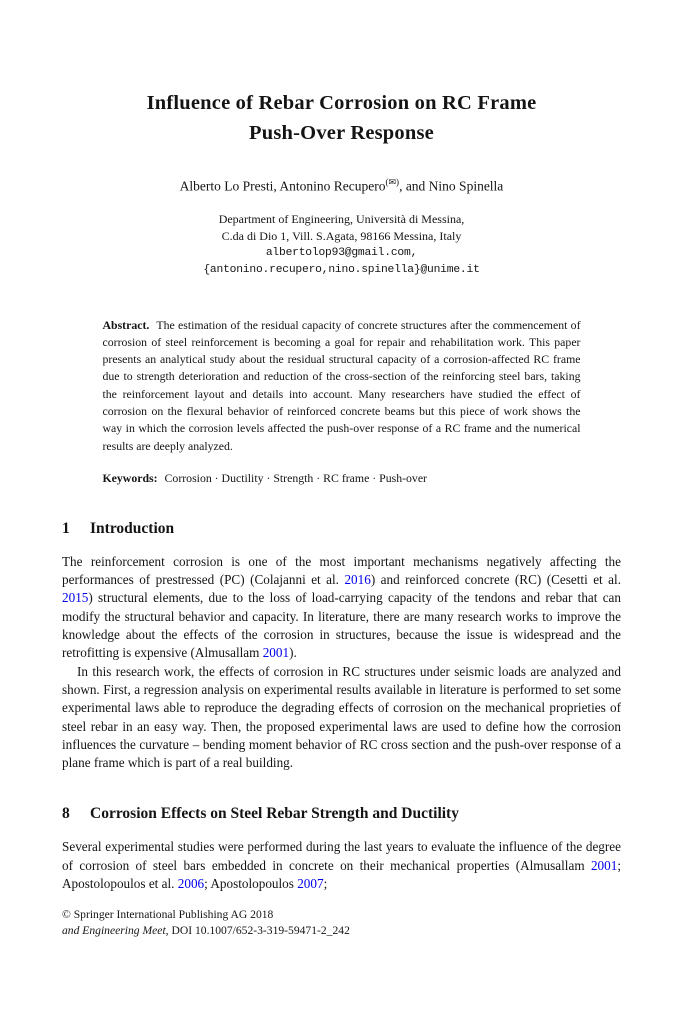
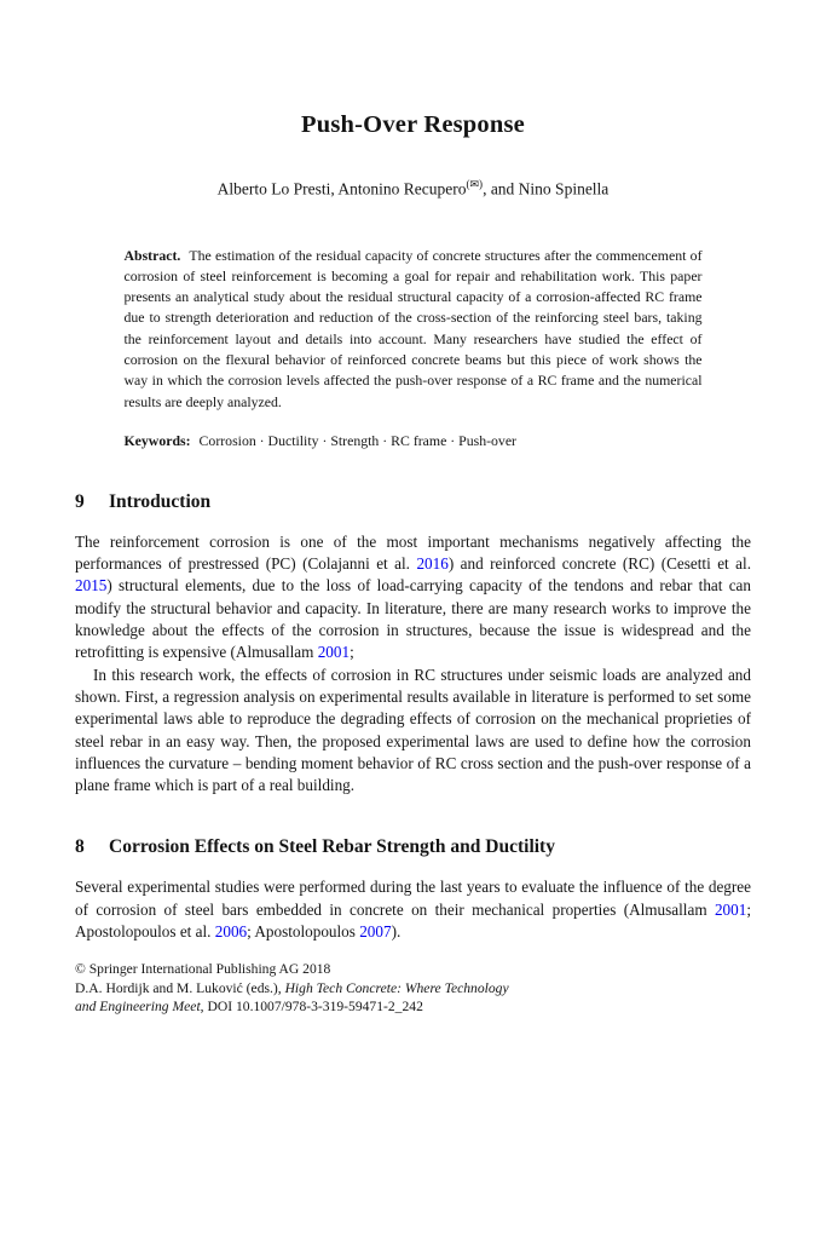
- Influence of Rebar Corrosion on RC Frame
  Push-Over Response
  Alberto Lo Presti, Antonino Recupero(✉), and Nino Spinella
- Department of Engineering, Università di Messina,
- C.da di Dio 1, Vill. S.Agata, 98166 Messina, Italy
- albertolop93@gmail.com,
- {antonino.recupero,nino.spinella}@unime.it
  Abstract. The estimation of the residual capacity of concrete structures after the commencement of corrosion of steel reinforcement is becoming a goal for repair and rehabilitation work. This paper presents an analytical study about the residual structural capacity of a corrosion-affected RC frame due to strength deterioration and reduction of the cross-section of the reinforcing steel bars, taking the reinforcement layout and details into account. Many researchers have studied the effect of corrosion on the flexural behavior of reinforced concrete beams but this piece of work shows the way in which the corrosion levels affected the push-over response of a RC frame and the numerical results are deeply analyzed.
  Keywords: Corrosion · Ductility · Strength · RC frame · Push-over
- 1 Introduction
+ 9 Introduction
- The reinforcement corrosion is one of the most important mechanisms negatively affecting the performances of prestressed (PC) (Colajanni et al. 2016) and reinforced concrete (RC) (Cesetti et al. 2015) structural elements, due to the loss of load-carrying capacity of the tendons and rebar that can modify the structural behavior and capacity. In literature, there are many research works to improve the knowledge about the effects of the corrosion in structures, because the issue is widespread and the retrofitting is expensive (Almusallam 2001).
+ The reinforcement corrosion is one of the most important mechanisms negatively affecting the performances of prestressed (PC) (Colajanni et al. 2016) and reinforced concrete (RC) (Cesetti et al. 2015) structural elements, due to the loss of load-carrying capacity of the tendons and rebar that can modify the structural behavior and capacity. In literature, there are many research works to improve the knowledge about the effects of the corrosion in structures, because the issue is widespread and the retrofitting is expensive (Almusallam 2001;
  In this research work, the effects of corrosion in RC structures under seismic loads are analyzed and shown. First, a regression analysis on experimental results available in literature is performed to set some experimental laws able to reproduce the degrading effects of corrosion on the mechanical proprieties of steel rebar in an easy way. Then, the proposed experimental laws are used to define how the corrosion influences the curvature – bending moment behavior of RC cross section and the push-over response of a plane frame which is part of a real building.
  8 Corrosion Effects on Steel Rebar Strength and Ductility
- Several experimental studies were performed during the last years to evaluate the influence of the degree of corrosion of steel bars embedded in concrete on their mechanical properties (Almusallam 2001; Apostolopoulos et al. 2006; Apostolopoulos 2007;
+ Several experimental studies were performed during the last years to evaluate the influence of the degree of corrosion of steel bars embedded in concrete on their mechanical properties (Almusallam 2001; Apostolopoulos et al. 2006; Apostolopoulos 2007).
  © Springer International Publishing AG 2018
+ D.A. Hordijk and M. Luković (eds.), High Tech Concrete: Where Technology
- and Engineering Meet, DOI 10.1007/652-3-319-59471-2_242
+ and Engineering Meet, DOI 10.1007/978-3-319-59471-2_242
